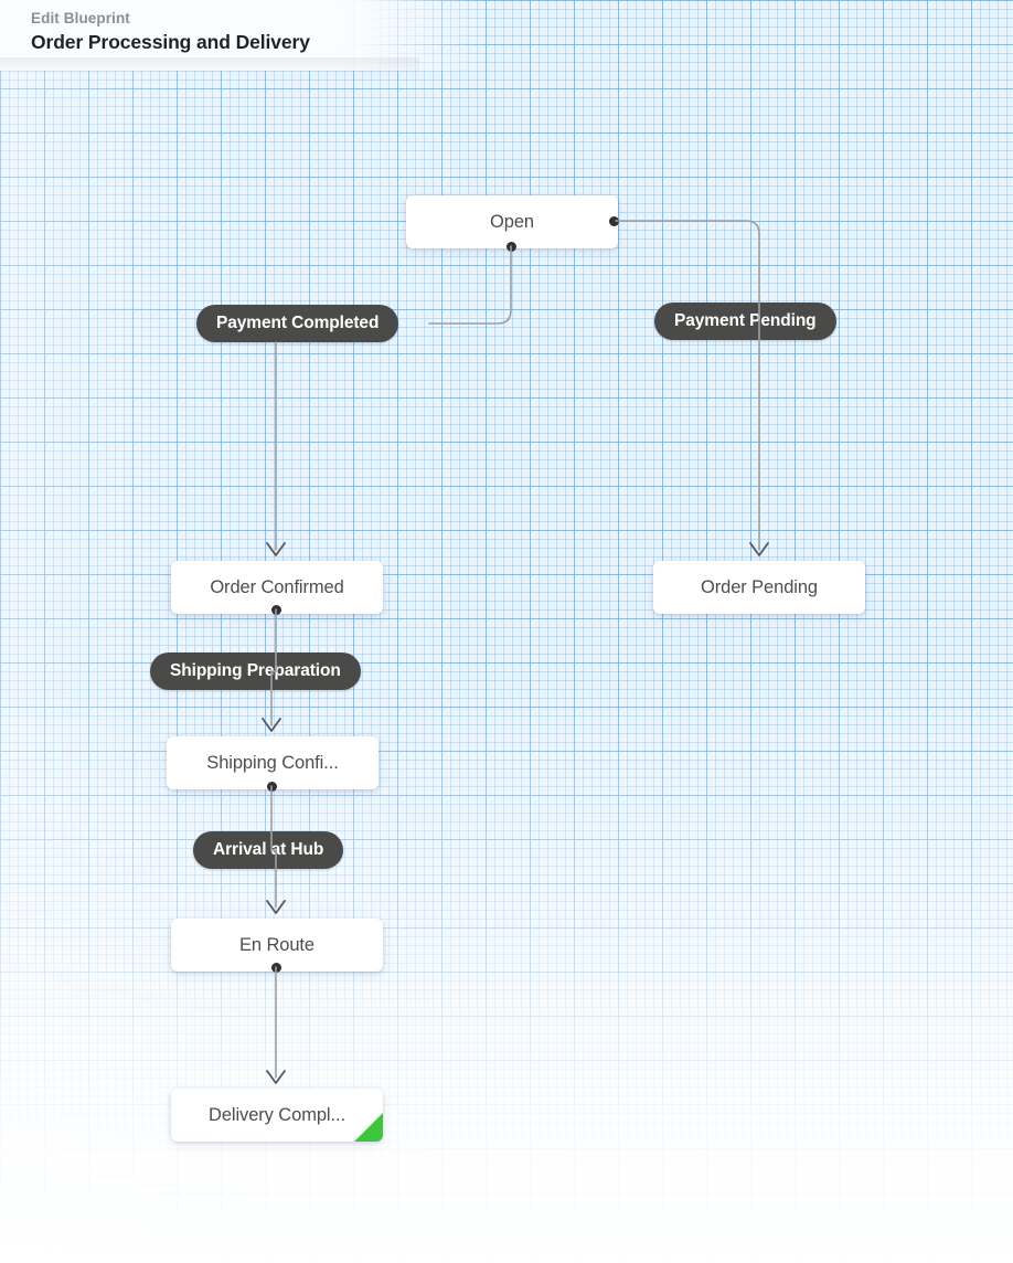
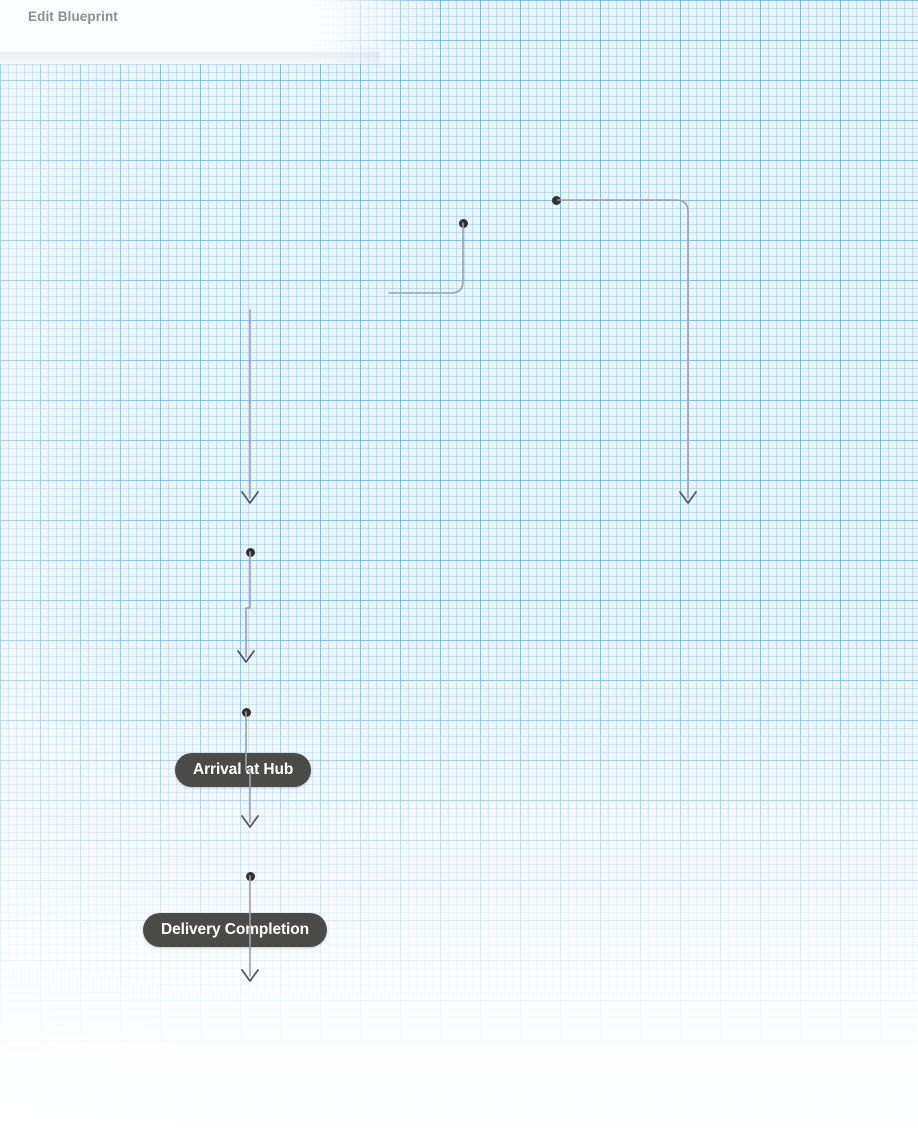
- Open
- Order Confirmed
- Order Pending
- Shipping Confi...
- En Route
- Delivery Compl...
- Payment Completed
- Payment Pending
- Shipping Preparation
  Arrivalt Hub
+ Delivery Completion
  Edit Blueprint
- Order Processing and Delivery
